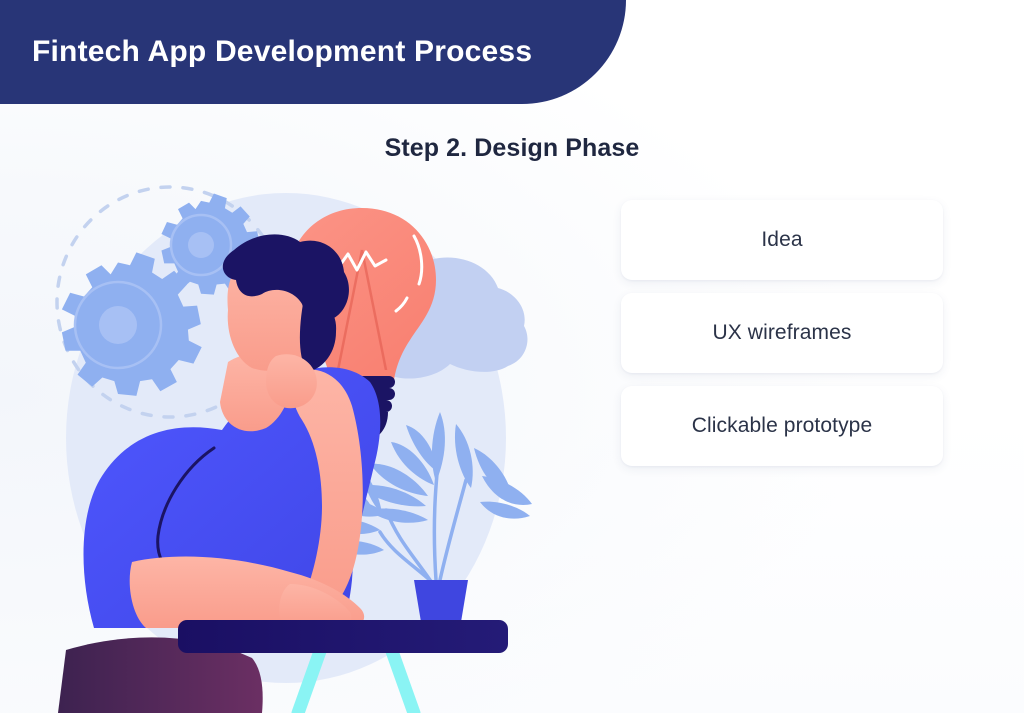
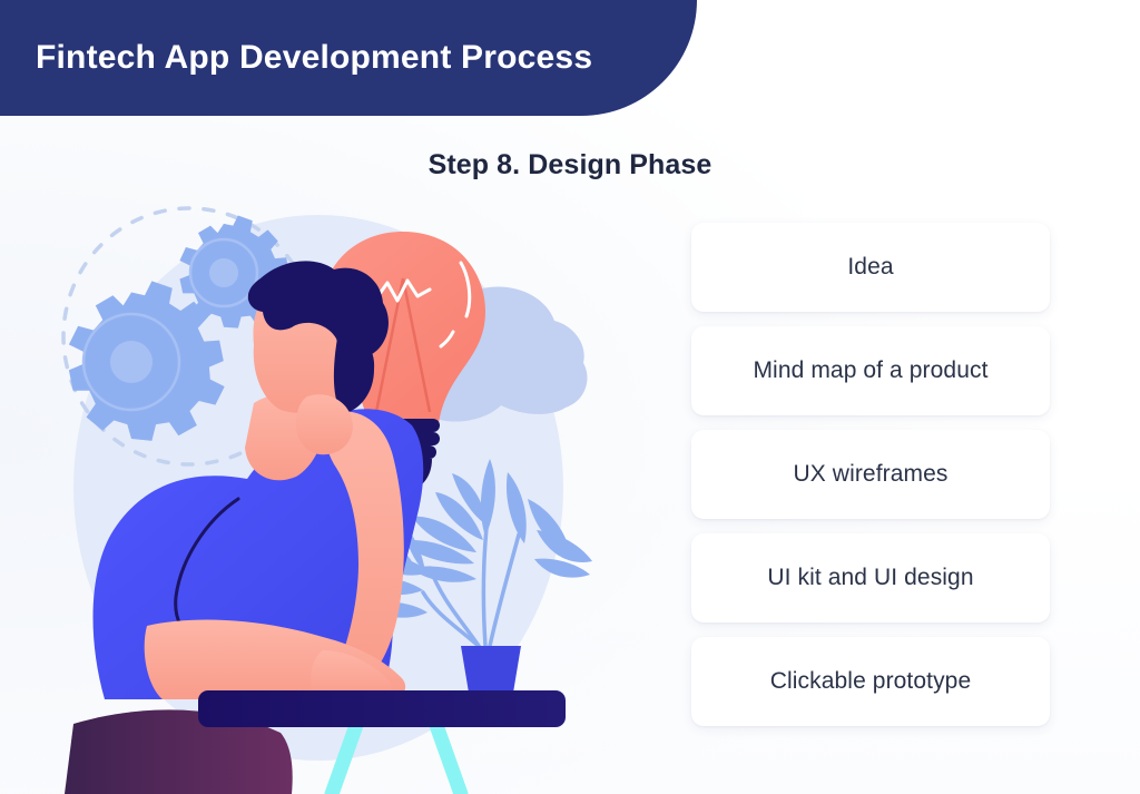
  Fintech App Development Process
- Step 2. Design Phase
+ Step 8. Design Phase
  Idea
+ Mind map of a product
  UX wireframes
+ UI kit and UI design
  Clickable prototype
